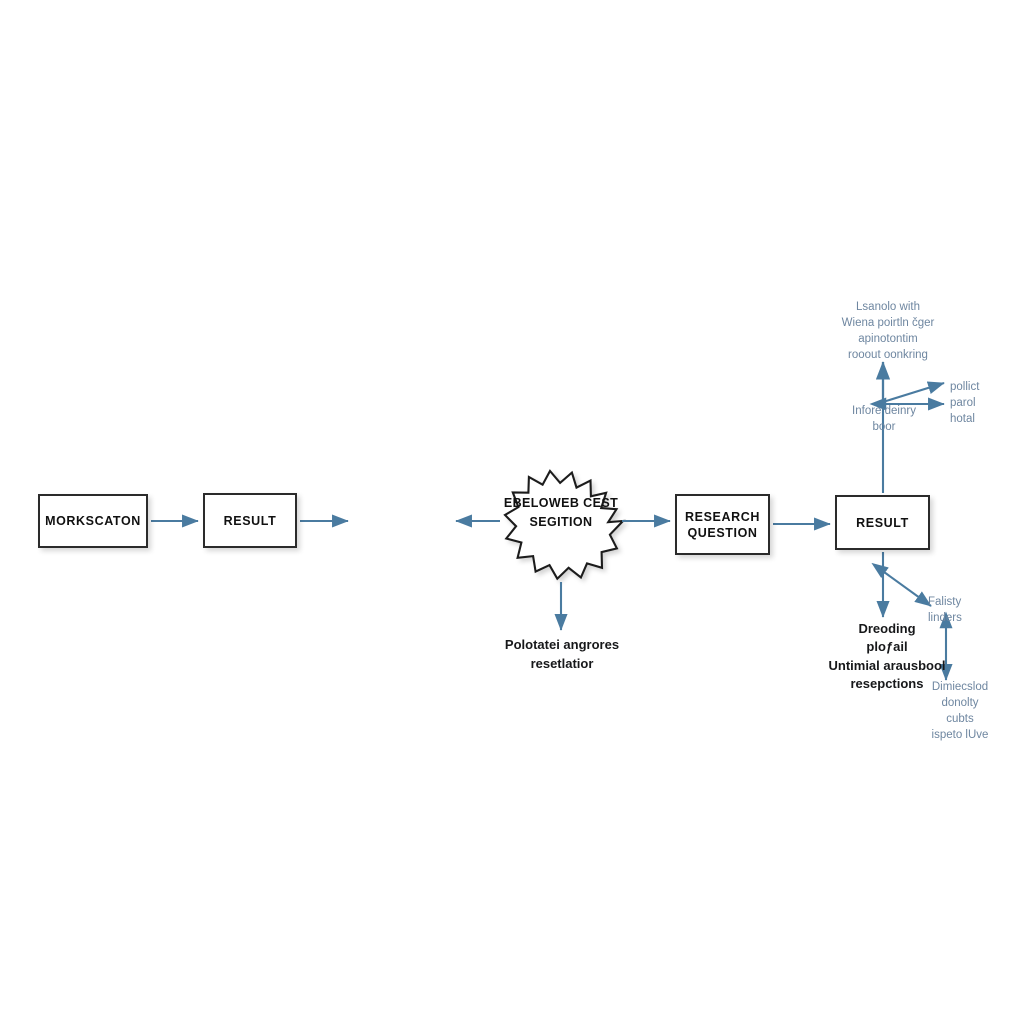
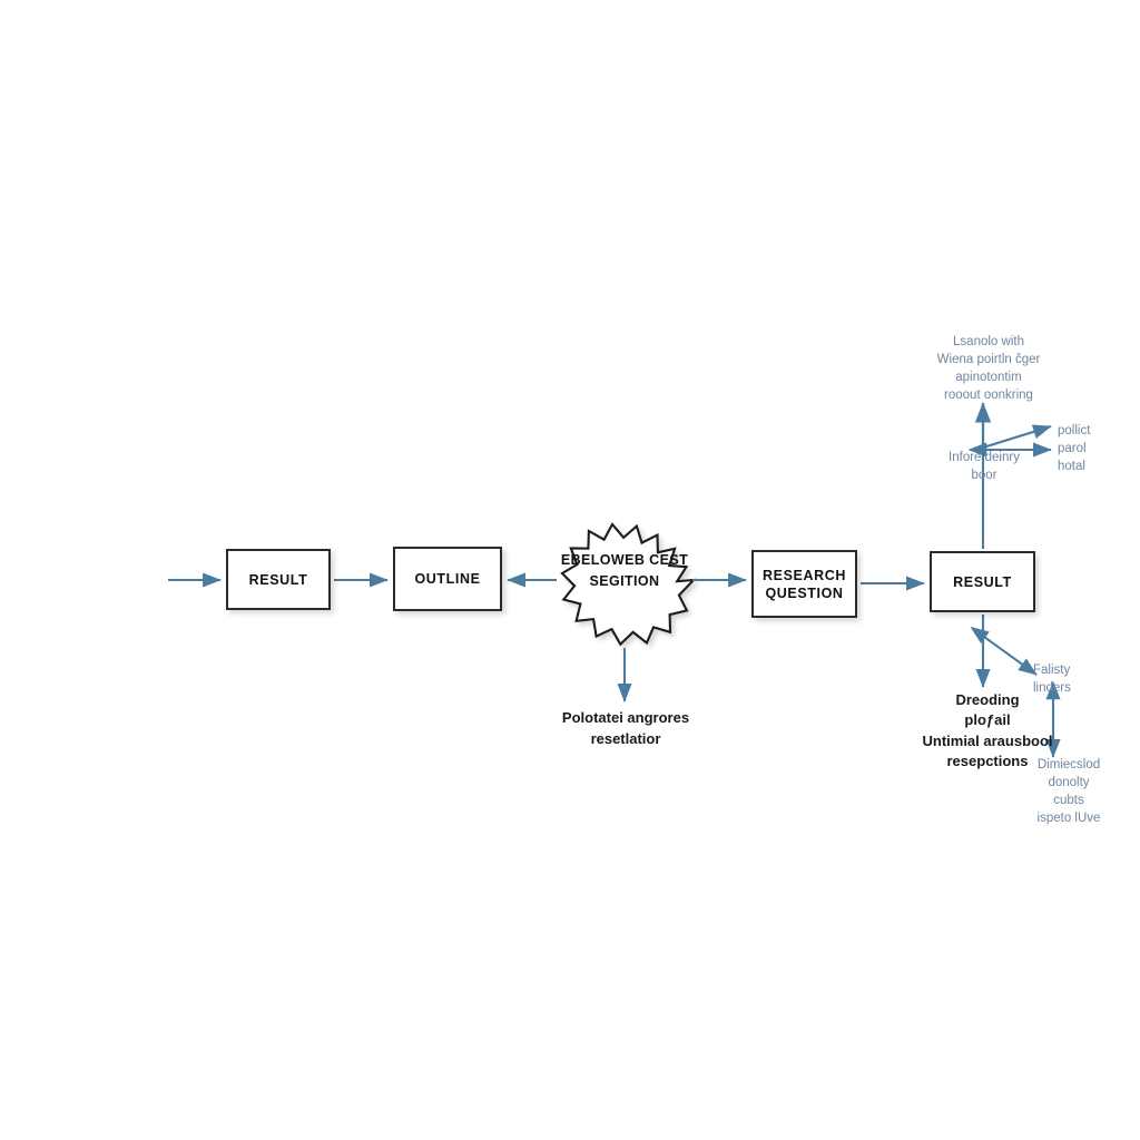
- MORKSCATON
  RESULT
+ OUTLINE
  EBELOWEB CEST
  SEGITION
  RESEARCH
  QUESTION
  RESULT
  Lsanolo with
  Wiena poirtln čger
  apinotontim
  rooout oonkring
  pollict
  parol
  hotal
  Infore deinry
  boor
  Polotatei angrores
  resetlatior
  Dreoding
  ploƒail
  Untimial arausbool
  resepctions
  Falisty
  linders
  Dimiecslod
  donolty
  cubts
  ispeto lUve
